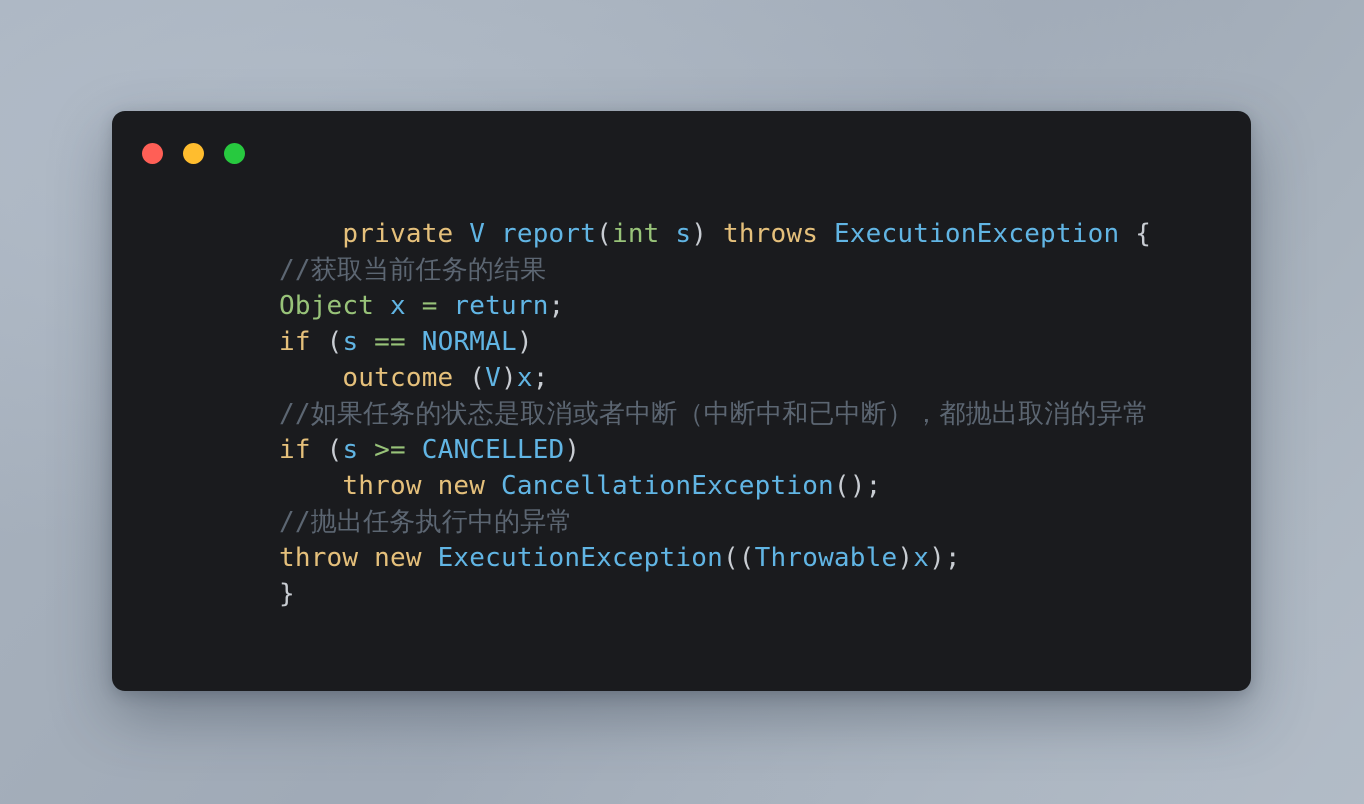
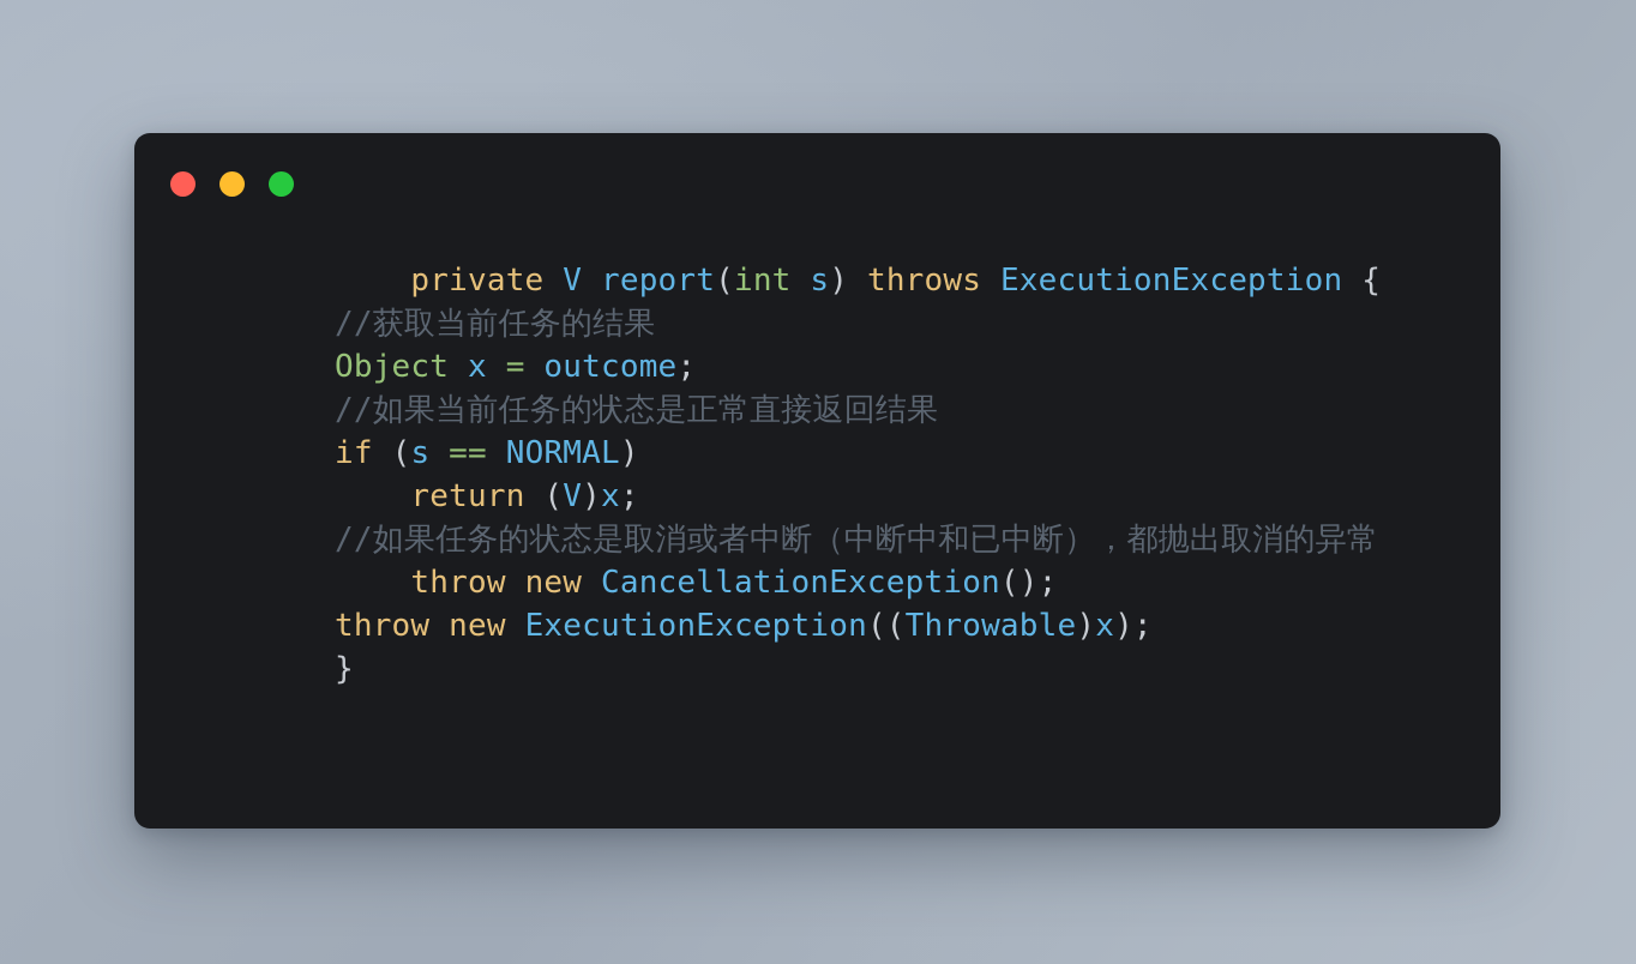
  private V report(int s) throws ExecutionException {
  //获取当前任务的结果
- Object x = return;
+ Object x = outcome;
+ //如果当前任务的状态是正常直接返回结果
  if (s == NORMAL)
- outcome (V)x;
+ return (V)x;
  //如果任务的状态是取消或者中断（中断中和已中断），都抛出取消的异常
- if (s >= CANCELLED)
  throw new CancellationException();
- //抛出任务执行中的异常
  throw new ExecutionException((Throwable)x);
  }
